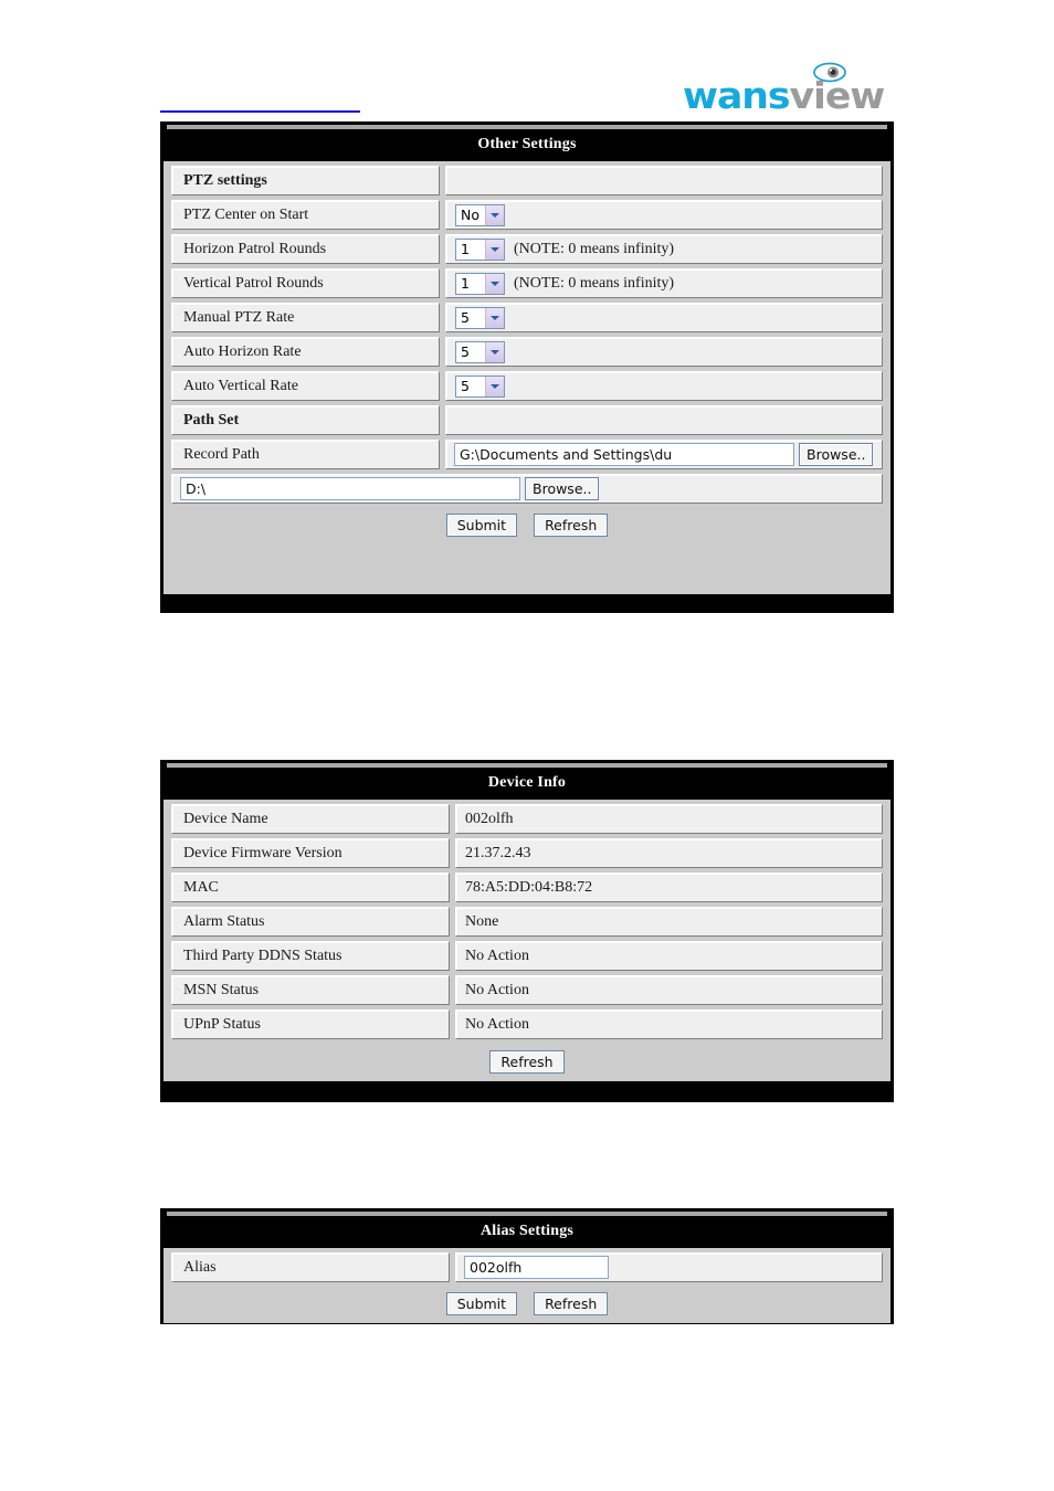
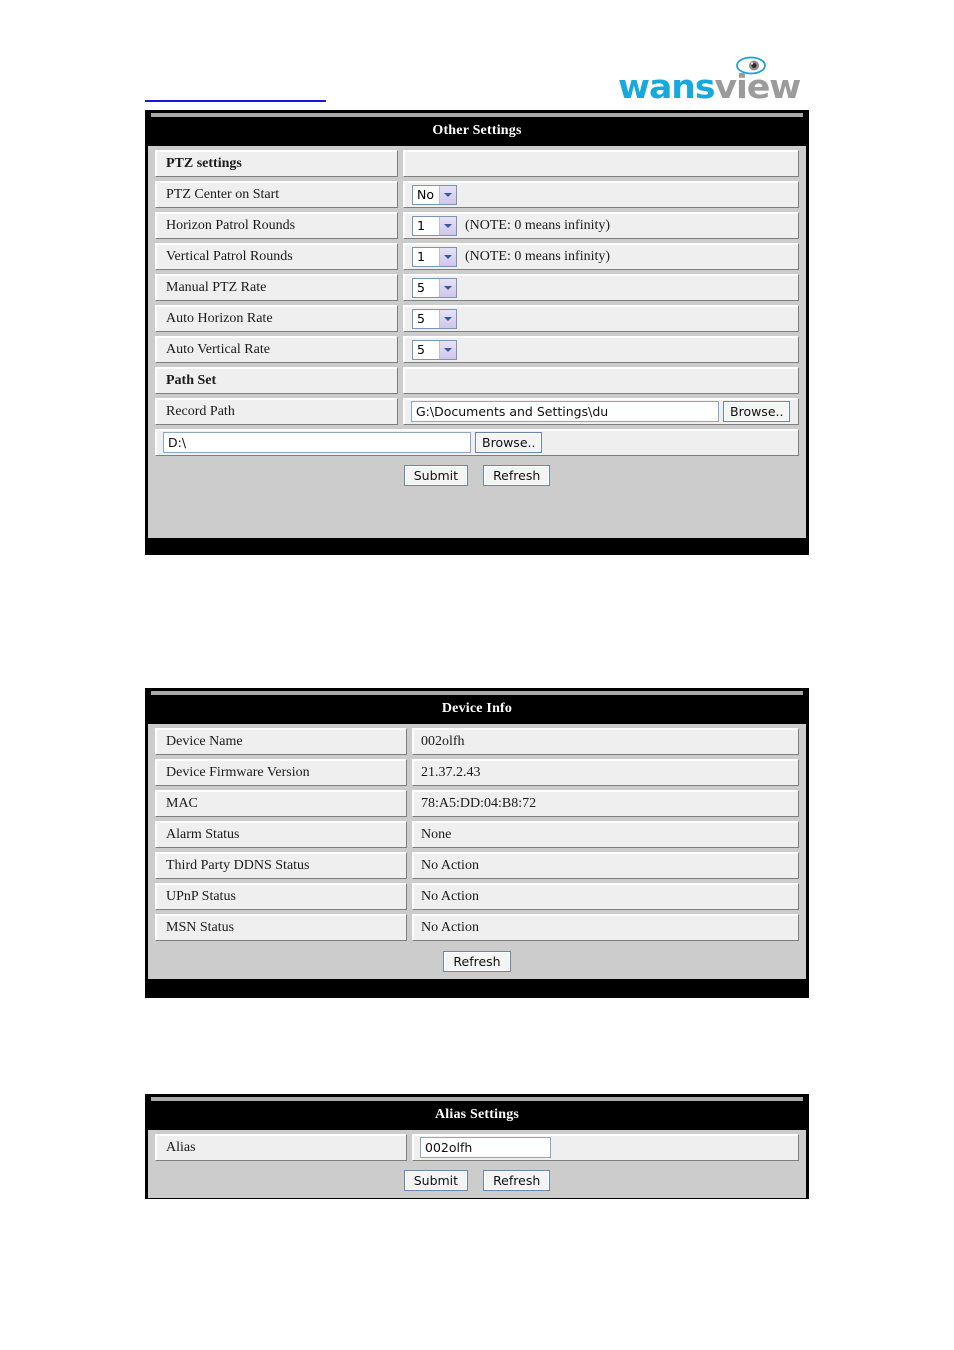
  wansview
  Other Settings
  PTZ settings
  PTZ Center on Start
  No
  Horizon Patrol Rounds
  1
  (NOTE: 0 means infinity)
  Vertical Patrol Rounds
  1
  (NOTE: 0 means infinity)
  Manual PTZ Rate
  5
  Auto Horizon Rate
  5
  Auto Vertical Rate
  5
  Path Set
  Record Path
  G:\Documents and Settings\du
  Browse..
  D:\
  Browse..
  Submit
  Refresh
  Device Info
  Device Name
  002olfh
  Device Firmware Version
  21.37.2.43
  MAC
  78:A5:DD:04:B8:72
  Alarm Status
  None
  Third Party DDNS Status
  No Action
- MSN Status
+ UPnP Status
  No Action
- UPnP Status
+ MSN Status
  No Action
  Refresh
  Alias Settings
  Alias
  002olfh
  Submit
  Refresh
